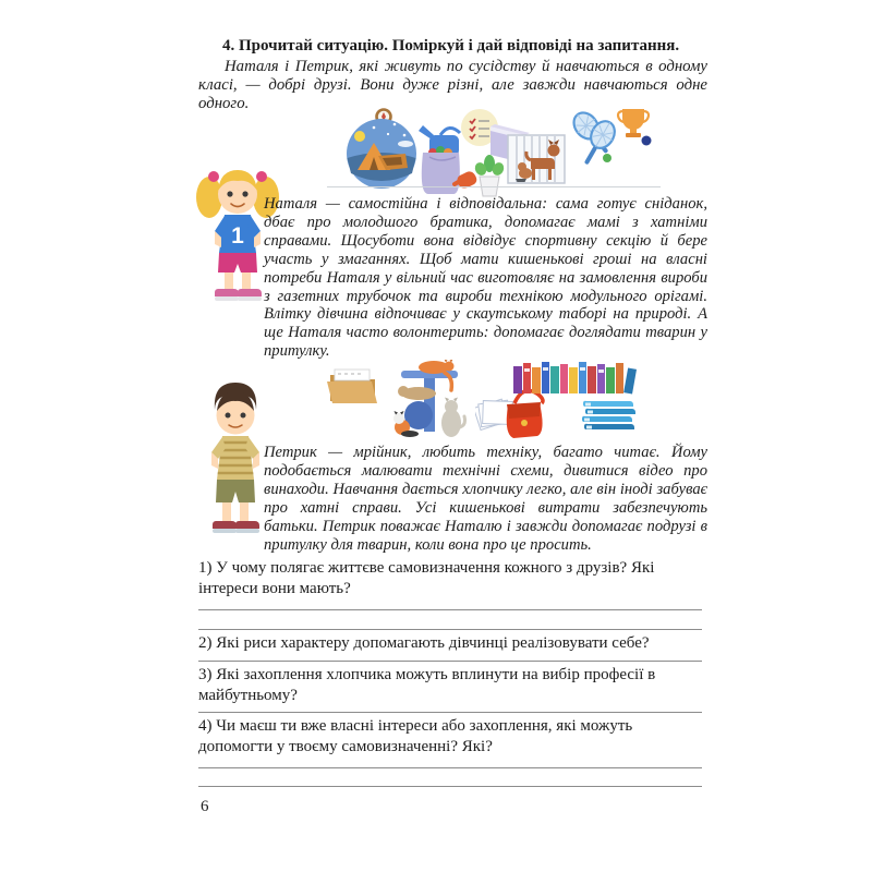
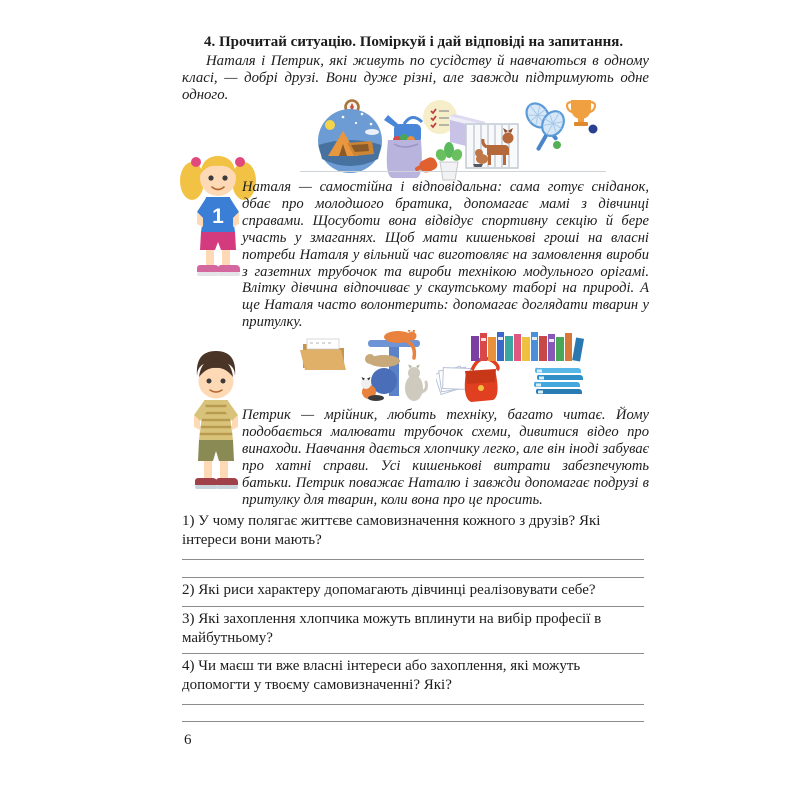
  4. Прочитай ситуацію. Поміркуй і дай відповіді на запитання.
- Наталя і Петрик, які живуть по сусідству й навчаються в одному класі, — добрі друзі. Вони дуже різні, але завжди навчаються одне одного.
+ Наталя і Петрик, які живуть по сусідству й навчаються в одному класі, — добрі друзі. Вони дуже різні, але завжди підтримують одне одного.
  1
- Наталя — самостійна і відповідальна: сама готує сніданок, дбає про молодшого братика, допомагає мамі з хатніми справами. Щосуботи вона відвідує спортивну секцію й бере участь у змаганнях. Щоб мати кишенькові гроші на власні потреби Наталя у вільний час виготовляє на замовлення вироби з газетних трубочок та вироби технікою модульного орігамі. Влітку дівчина відпочиває у скаутському таборі на природі. А ще Наталя часто волонтерить: допомагає доглядати тварин у притулку.
+ Наталя — самостійна і відповідальна: сама готує сніданок, дбає про молодшого братика, допомагає мамі з дівчинці справами. Щосуботи вона відвідує спортивну секцію й бере участь у змаганнях. Щоб мати кишенькові гроші на власні потреби Наталя у вільний час виготовляє на замовлення вироби з газетних трубочок та вироби технікою модульного орігамі. Влітку дівчина відпочиває у скаутському таборі на природі. А ще Наталя часто волонтерить: допомагає доглядати тварин у притулку.
- Петрик — мрійник, любить техніку, багато читає. Йому подобається малювати технічні схеми, дивитися відео про винаходи. Навчання дається хлопчику легко, але він іноді забуває про хатні справи. Усі кишенькові витрати забезпечують батьки. Петрик поважає Наталю і завжди допомагає подрузі в притулку для тварин, коли вона про це просить.
+ Петрик — мрійник, любить техніку, багато читає. Йому подобається малювати трубочок схеми, дивитися відео про винаходи. Навчання дається хлопчику легко, але він іноді забуває про хатні справи. Усі кишенькові витрати забезпечують батьки. Петрик поважає Наталю і завжди допомагає подрузі в притулку для тварин, коли вона про це просить.
  1) У чому полягає життєве самовизначення кожного з друзів? Які інтереси вони мають?
  2) Які риси характеру допомагають дівчинці реалізовувати себе?
  3) Які захоплення хлопчика можуть вплинути на вибір професії в майбутньому?
  4) Чи маєш ти вже власні інтереси або захоплення, які можуть допомогти у твоєму самовизначенні? Які?
  6
